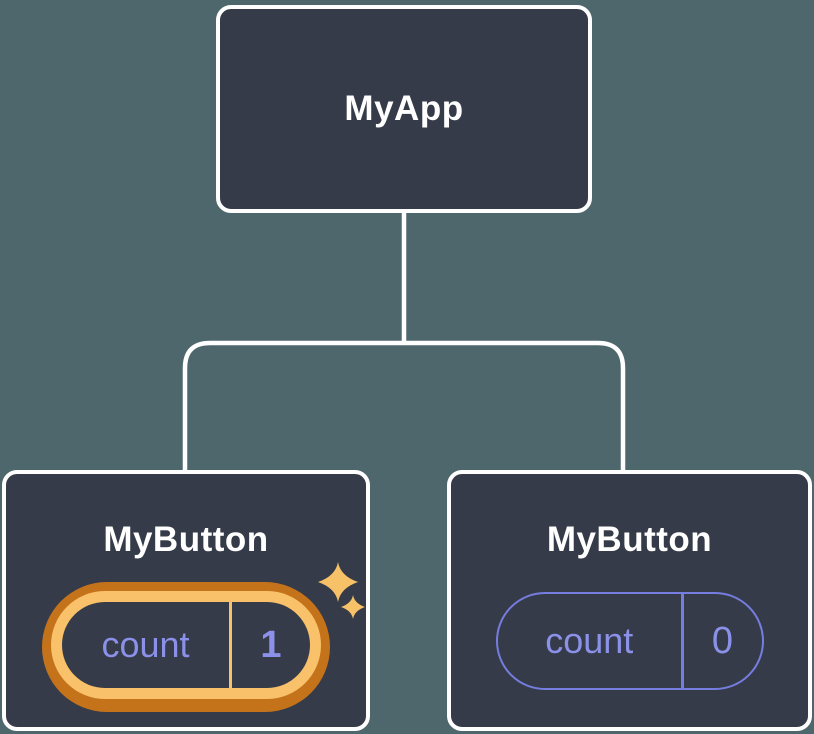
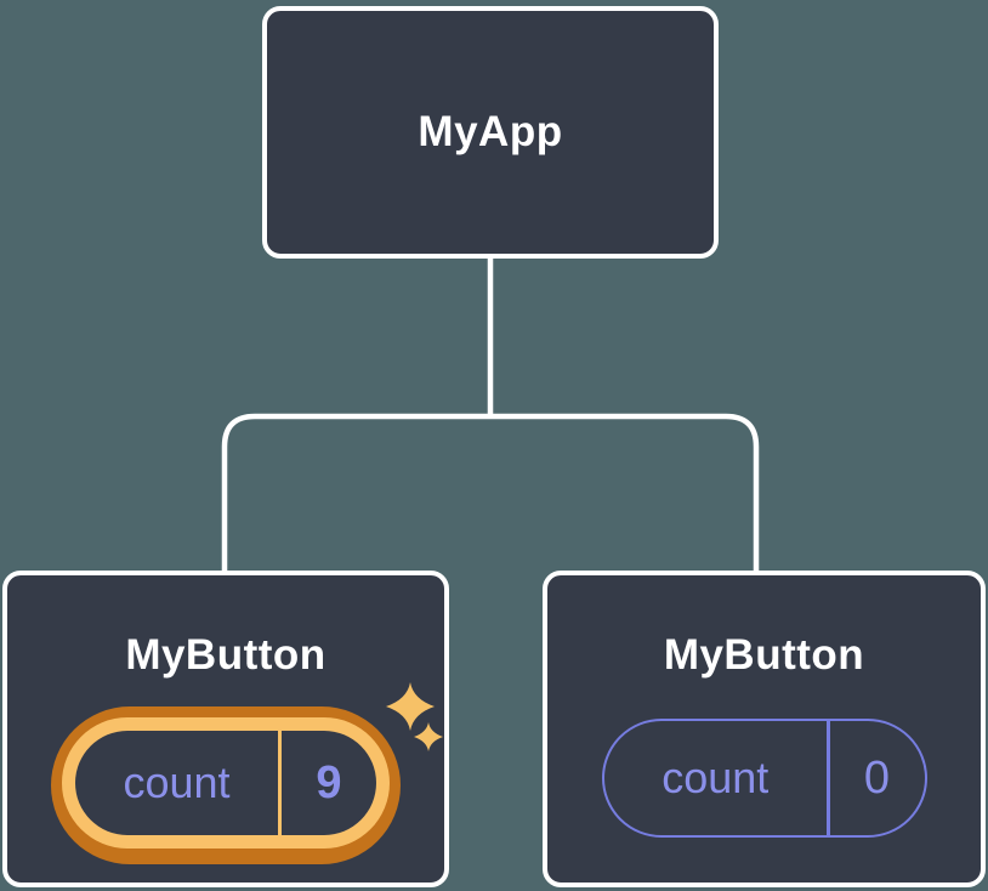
  MyApp
  MyButton
  count
- 1
+ 9
  MyButton
  count
  0
